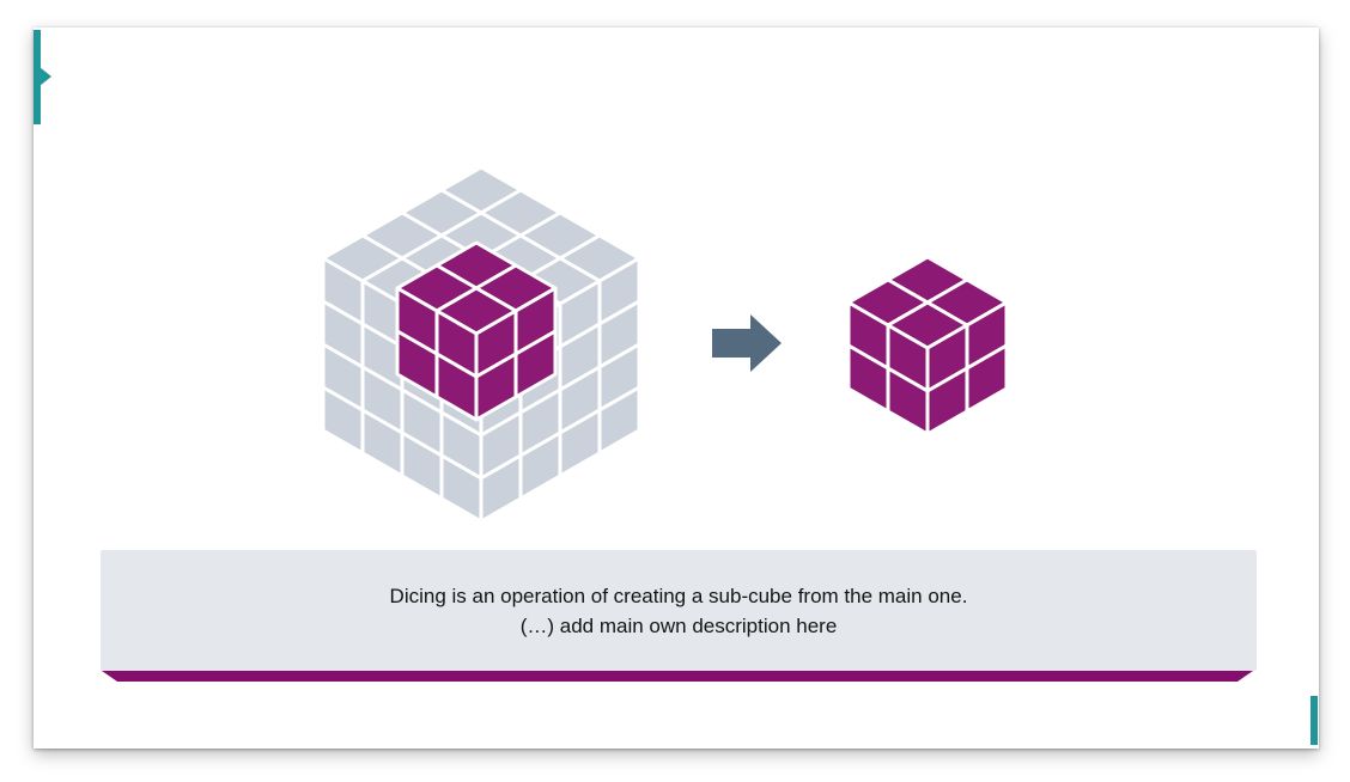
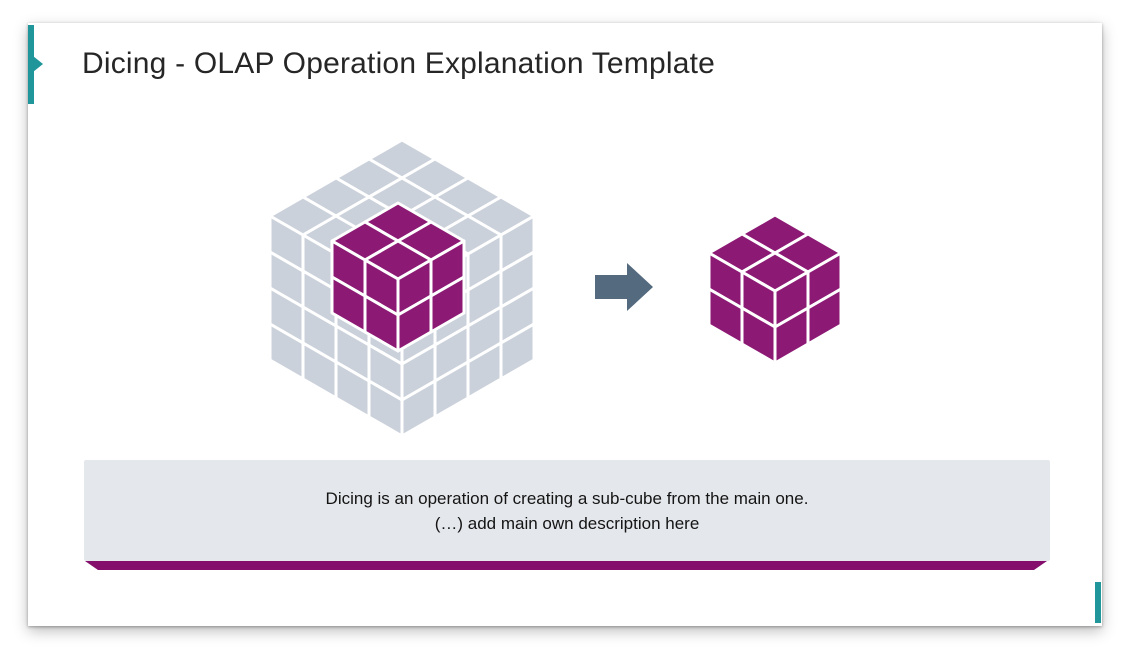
+ Dicing - OLAP Operation Explanation Template
  Dicing is an operation of creating a sub-cube from the main one.
  (…) add main own description here
